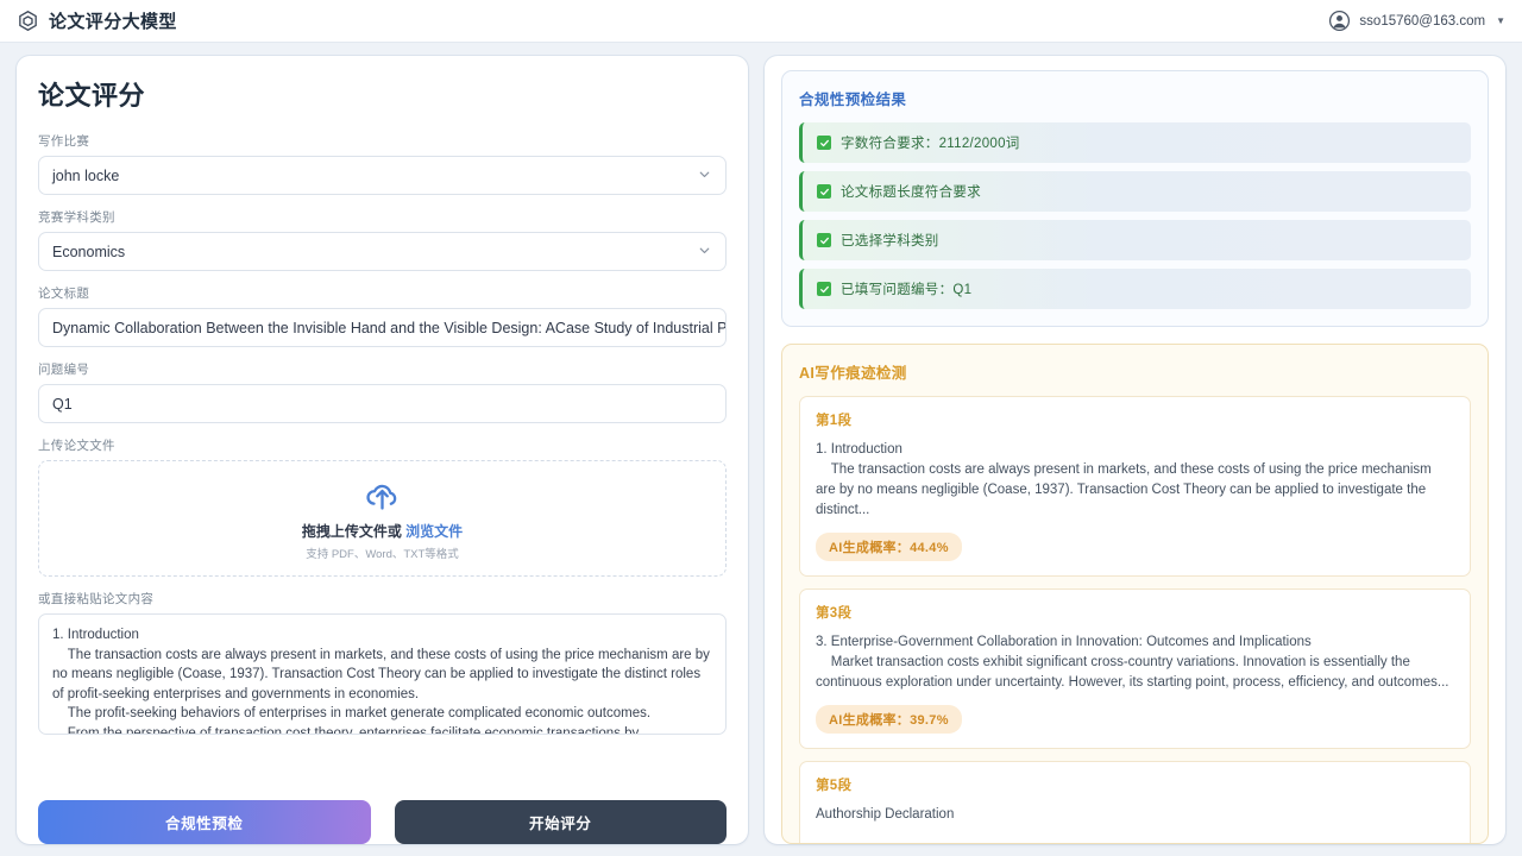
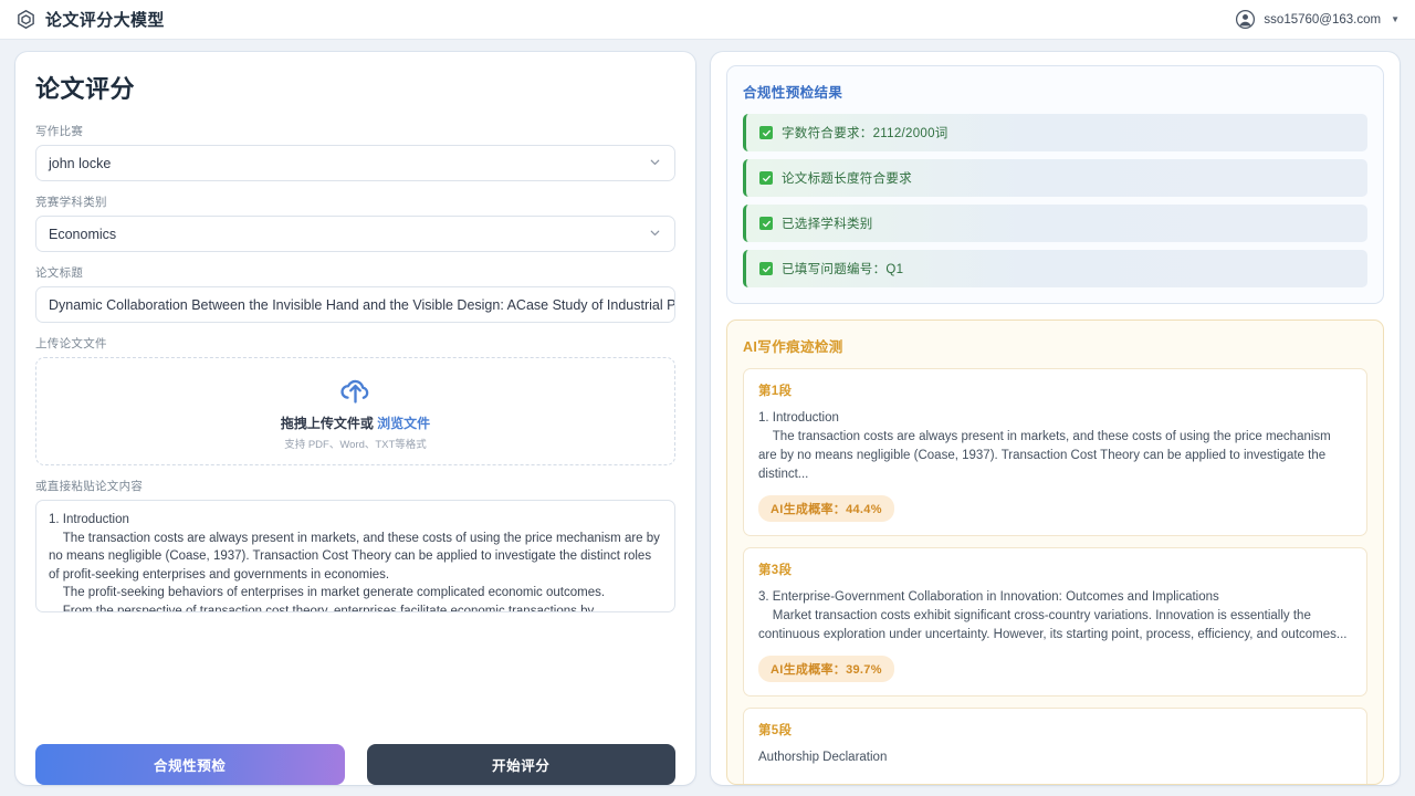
  论文评分大模型
  sso15760@163.com
  ▼
  论文评分
  写作比赛
  john locke
  竞赛学科类别
  Economics
  论文标题
  Dynamic Collaboration Between the Invisible Hand and the Visible Design: ACase Study of Industrial P
- 问题编号
- Q1
  上传论文文件
  拖拽上传文件或 浏览文件
  支持 PDF、Word、TXT等格式
  或直接粘贴论文内容
  1. Introduction
  The transaction costs are always present in markets, and these costs of using the price mechanism are by no means negligible (Coase, 1937). Transaction Cost Theory can be applied to investigate the distinct roles of profit-seeking enterprises and governments in economies.
  The profit-seeking behaviors of enterprises in market generate complicated economic outcomes.
  合规性预检
  开始评分
  合规性预检结果
  字数符合要求：2112/2000词
  论文标题长度符合要求
  已选择学科类别
  已填写问题编号：Q1
  AI写作痕迹检测
  第1段
  1. Introduction
  The transaction costs are always present in markets, and these costs of using the price mechanism are by no means negligible (Coase, 1937). Transaction Cost Theory can be applied to investigate the distinct...
  AI生成概率：44.4%
  第3段
  3. Enterprise-Government Collaboration in Innovation: Outcomes and Implications
  Market transaction costs exhibit significant cross-country variations. Innovation is essentially the continuous exploration under uncertainty. However, its starting point, process, efficiency, and outcomes...
  AI生成概率：39.7%
  第5段
  Authorship Declaration
